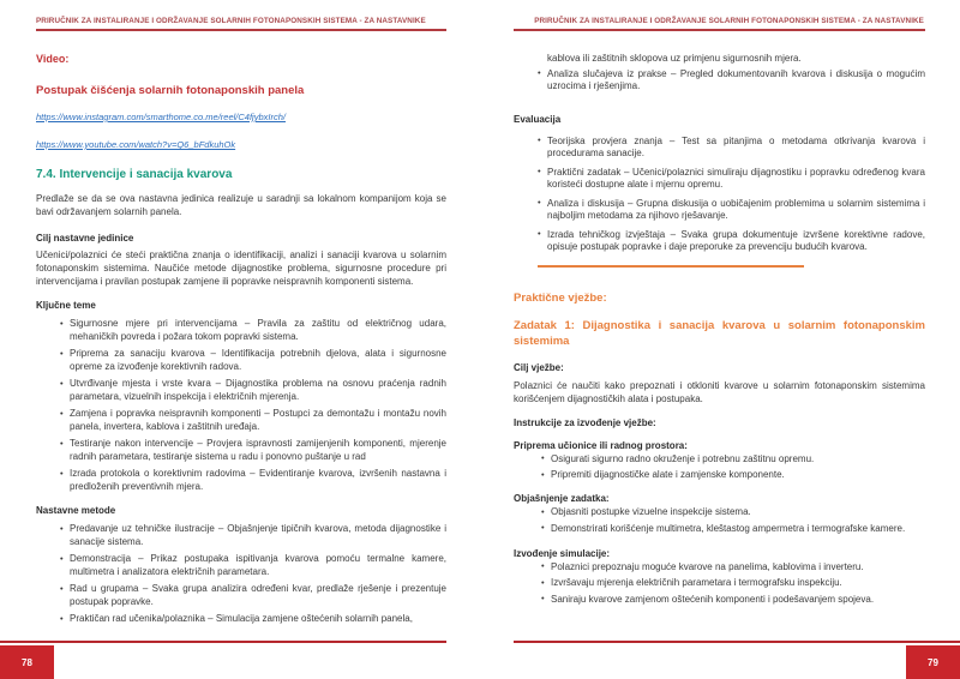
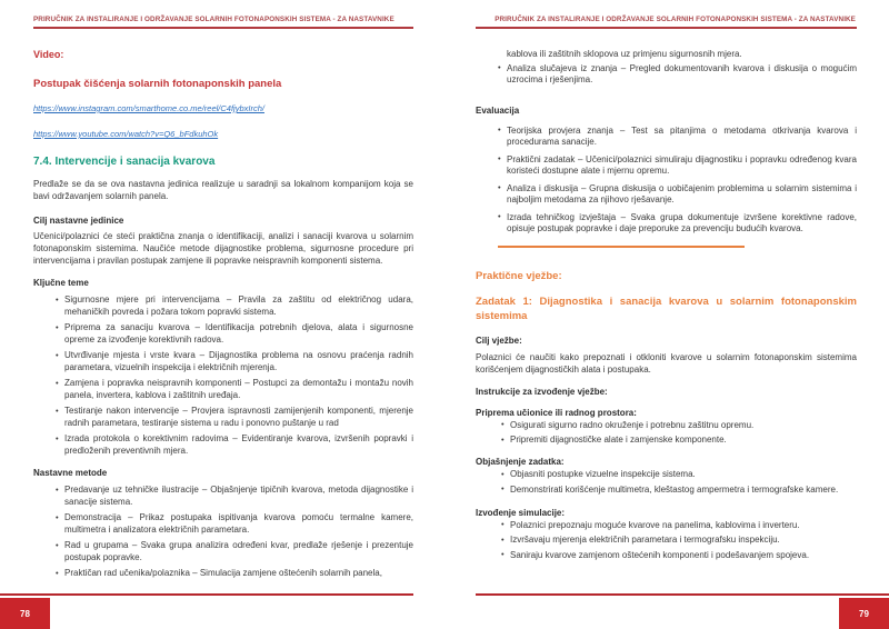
  Video:
  Postupak čišćenja solarnih fotonaponskih panela
  https://www.instagram.com/smarthome.co.me/reel/C4fjybxIrch/
  https://www.youtube.com/watch?v=Q6_bFdkuhOk
  7.4. Intervencije i sanacija kvarova
  Predlaže se da se ova nastavna jedinica realizuje u saradnji sa lokalnom kompanijom koja se bavi održavanjem solarnih panela.
  Cilj nastavne jedinice
  Učenici/polaznici će steći praktična znanja o identifikaciji, analizi i sanaciji kvarova u solarnim fotonaponskim sistemima. Naučiće metode dijagnostike problema, sigurnosne procedure pri intervencijama i pravilan postupak zamjene ili popravke neispravnih komponenti sistema.
  Ključne teme
  Sigurnosne mjere pri intervencijama – Pravila za zaštitu od električnog udara, mehaničkih povreda i požara tokom popravki sistema.
  Priprema za sanaciju kvarova – Identifikacija potrebnih djelova, alata i sigurnosne opreme za izvođenje korektivnih radova.
  Utvrđivanje mjesta i vrste kvara – Dijagnostika problema na osnovu praćenja radnih parametara, vizuelnih inspekcija i električnih mjerenja.
  Zamjena i popravka neispravnih komponenti – Postupci za demontažu i montažu novih panela, invertera, kablova i zaštitnih uređaja.
  Testiranje nakon intervencije – Provjera ispravnosti zamijenjenih komponenti, mjerenje radnih parametara, testiranje sistema u radu i ponovno puštanje u rad
- Izrada protokola o korektivnim radovima – Evidentiranje kvarova, izvršenih nastavna i predloženih preventivnih mjera.
+ Izrada protokola o korektivnim radovima – Evidentiranje kvarova, izvršenih popravki i predloženih preventivnih mjera.
  Nastavne metode
  Predavanje uz tehničke ilustracije – Objašnjenje tipičnih kvarova, metoda dijagnostike i sanacije sistema.
  Demonstracija – Prikaz postupaka ispitivanja kvarova pomoću termalne kamere, multimetra i analizatora električnih parametara.
  Rad u grupama – Svaka grupa analizira određeni kvar, predlaže rješenje i prezentuje postupak popravke.
  Praktičan rad učenika/polaznika – Simulacija zamjene oštećenih solarnih panela,
  78
  kablova ili zaštitnih sklopova uz primjenu sigurnosnih mjera.
- Analiza slučajeva iz prakse – Pregled dokumentovanih kvarova i diskusija o mogućim uzrocima i rješenjima.
+ Analiza slučajeva iz znanja – Pregled dokumentovanih kvarova i diskusija o mogućim uzrocima i rješenjima.
  Evaluacija
  Teorijska provjera znanja – Test sa pitanjima o metodama otkrivanja kvarova i procedurama sanacije.
  Praktični zadatak – Učenici/polaznici simuliraju dijagnostiku i popravku određenog kvara koristeći dostupne alate i mjernu opremu.
  Analiza i diskusija – Grupna diskusija o uobičajenim problemima u solarnim sistemima i najboljim metodama za njihovo rješavanje.
  Izrada tehničkog izvještaja – Svaka grupa dokumentuje izvršene korektivne radove, opisuje postupak popravke i daje preporuke za prevenciju budućih kvarova.
  Praktične vježbe:
  Zadatak 1: Dijagnostika i sanacija kvarova u solarnim fotonaponskim sistemima
  Cilj vježbe:
  Polaznici će naučiti kako prepoznati i otkloniti kvarove u solarnim fotonaponskim sistemima korišćenjem dijagnostičkih alata i postupaka.
  Instrukcije za izvođenje vježbe:
  Priprema učionice ili radnog prostora:
  Osigurati sigurno radno okruženje i potrebnu zaštitnu opremu.
  Pripremiti dijagnostičke alate i zamjenske komponente.
  Objašnjenje zadatka:
  Objasniti postupke vizuelne inspekcije sistema.
  Demonstrirati korišćenje multimetra, kleštastog ampermetra i termografske kamere.
  Izvođenje simulacije:
  Polaznici prepoznaju moguće kvarove na panelima, kablovima i inverteru.
  Izvršavaju mjerenja električnih parametara i termografsku inspekciju.
  Saniraju kvarove zamjenom oštećenih komponenti i podešavanjem spojeva.
  79
